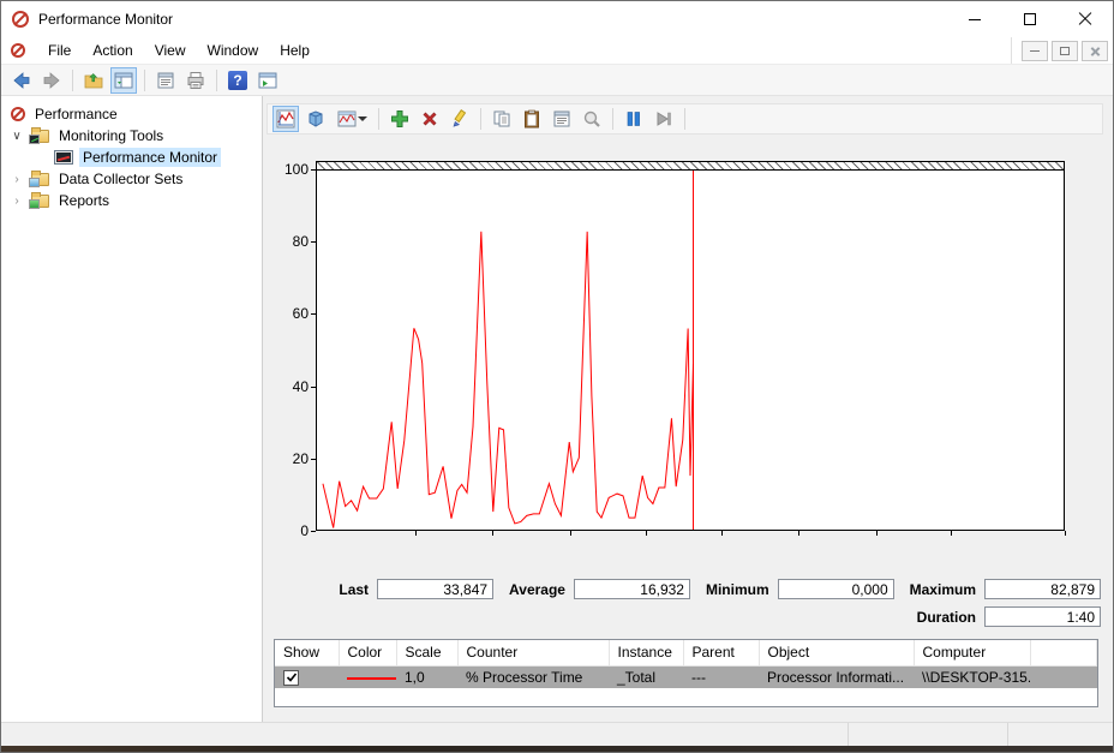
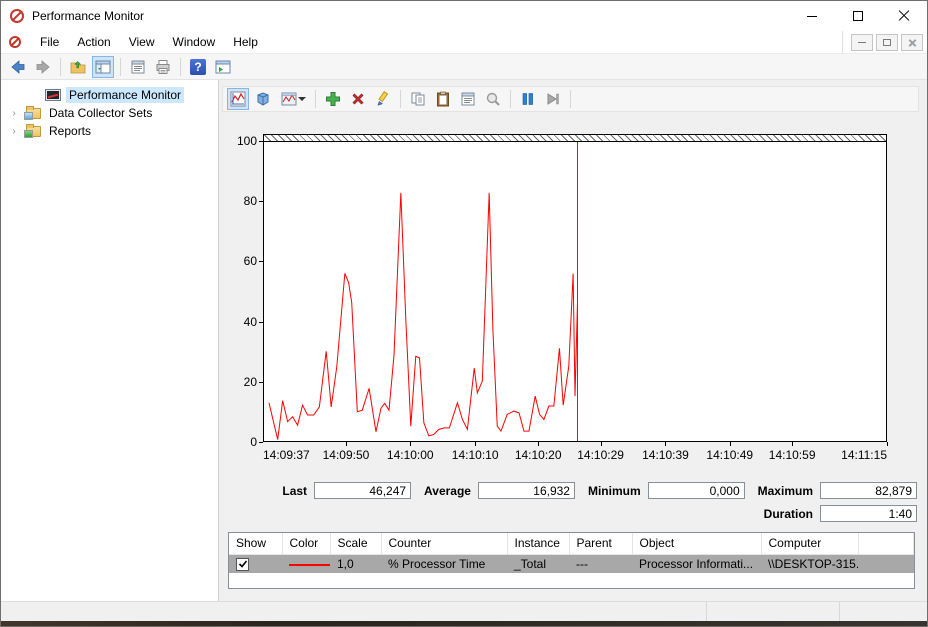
  Performance Monitor
  File
  Action
  View
  Window
  Help
  ?
- Performance
- ∨
- Monitoring Tools
  Performance Monitor
  ›
  Data Collector Sets
  ›
  Reports
  100
  80
  60
  40
  20
  0
+ 14:09:37
+ 14:09:50
+ 14:10:00
+ 14:10:10
+ 14:10:20
+ 14:10:29
+ 14:10:39
+ 14:10:49
+ 14:10:59
+ 14:11:15
  Last
- 33,847
+ 46,247
  Average
  16,932
  Minimum
  0,000
  Maximum
  82,879
  Duration
  1:40
  Show	Color	Scale	Counter	Instance	Parent	Object	Computer
  		1,0	% Processor Time	_Total	---	Processor Informati...	\\DESKTOP-315.
